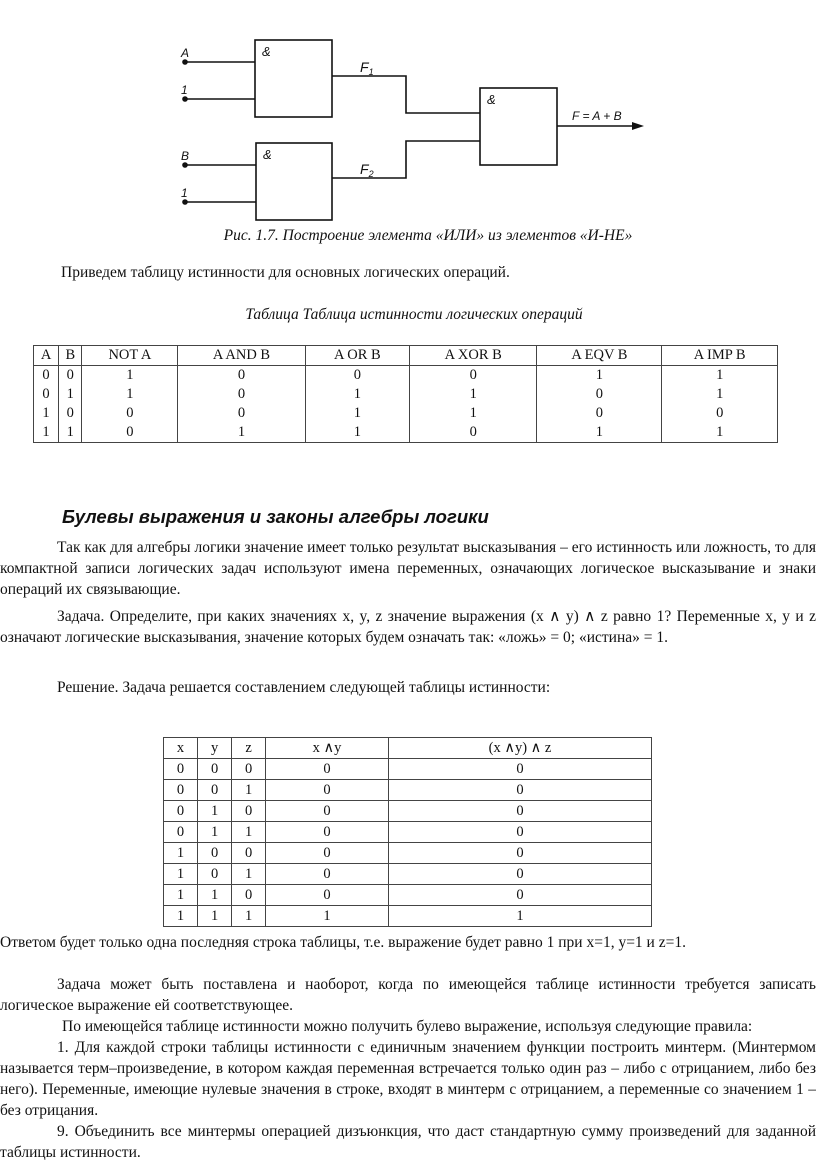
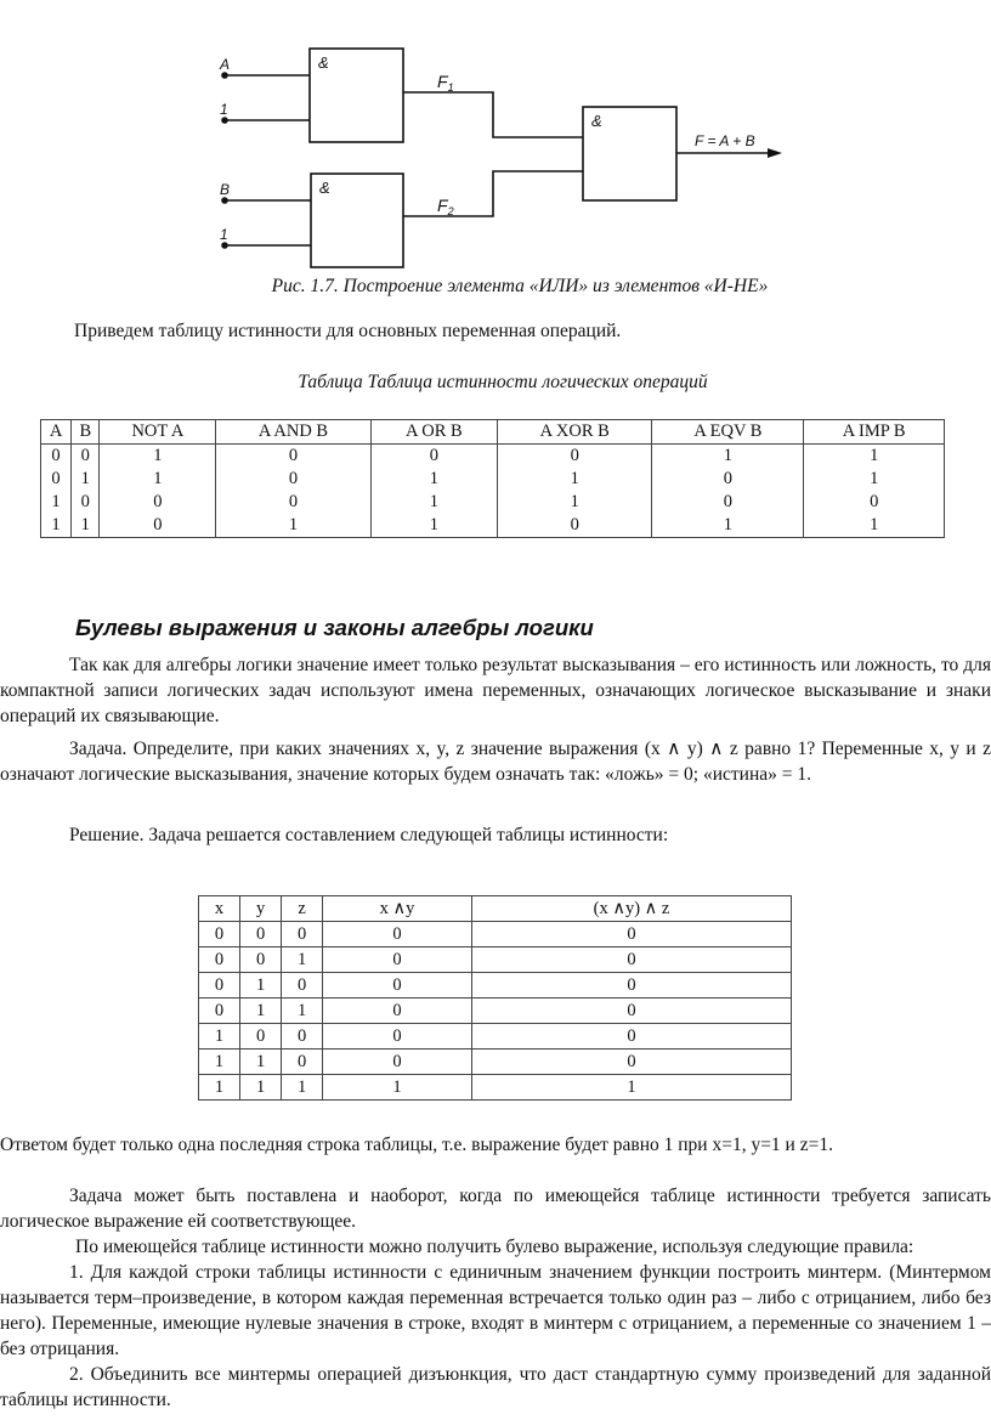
  &
  &
  &
  A
  1
  B
  1
  F1
  F2
  F = A + B
  Рис. 1.7. Построение элемента «ИЛИ» из элементов «И-НЕ»
- Приведем таблицу истинности для основных логических операций.
+ Приведем таблицу истинности для основных переменная операций.
  Таблица Таблица истинности логических операций
  A	B	NOT A	A AND B	A OR B	A XOR B	A EQV B	A IMP B
  0	0	1	0	0	0	1	1
  0	1	1	0	1	1	0	1
  1	0	0	0	1	1	0	0
  1	1	0	1	1	0	1	1
  Булевы выражения и законы алгебры логики
  Так как для алгебры логики значение имеет только результат высказывания – его истинность или ложность, то для компактной записи логических задач используют имена переменных, означающих логическое высказывание и знаки операций их связывающие.
  Задача. Определите, при каких значениях x, y, z значение выражения (x ∧ y) ∧ z равно 1? Переменные x, y и z означают логические высказывания, значение которых будем означать так: «ложь» = 0; «истина» = 1.
  Решение. Задача решается составлением следующей таблицы истинности:
  x	y	z	x ∧y	(x ∧y) ∧ z
  0	0	0	0	0
  0	0	1	0	0
  0	1	0	0	0
  0	1	1	0	0
  1	0	0	0	0
- 1	0	1	0	0
  1	1	0	0	0
  1	1	1	1	1
  Ответом будет только одна последняя строка таблицы, т.е. выражение будет равно 1 при x=1, y=1 и z=1.
  Задача может быть поставлена и наоборот, когда по имеющейся таблице истинности требуется записать логическое выражение ей соответствующее.
  По имеющейся таблице истинности можно получить булево выражение, используя следующие правила:
  1. Для каждой строки таблицы истинности с единичным значением функции построить минтерм. (Минтермом называется терм–произведение, в котором каждая переменная встречается только один раз – либо с отрицанием, либо без него). Переменные, имеющие нулевые значения в строке, входят в минтерм с отрицанием, а переменные со значением 1 – без отрицания.
- 9. Объединить все минтермы операцией дизъюнкция, что даст стандартную сумму произведений для заданной таблицы истинности.
+ 2. Объединить все минтермы операцией дизъюнкция, что даст стандартную сумму произведений для заданной таблицы истинности.
